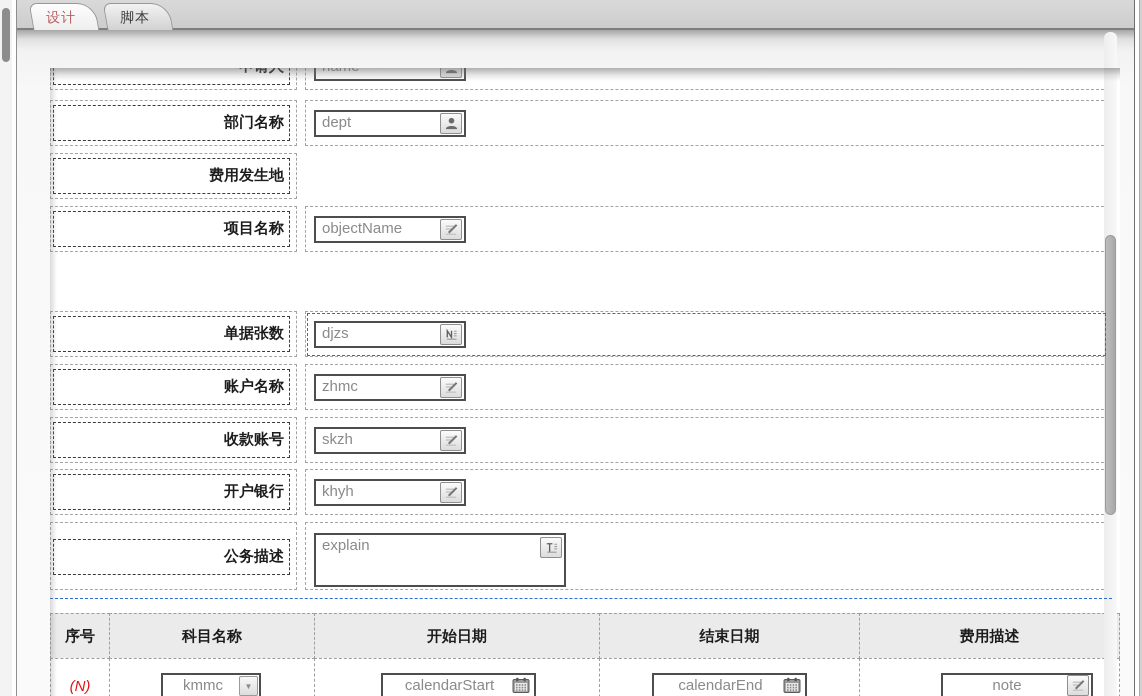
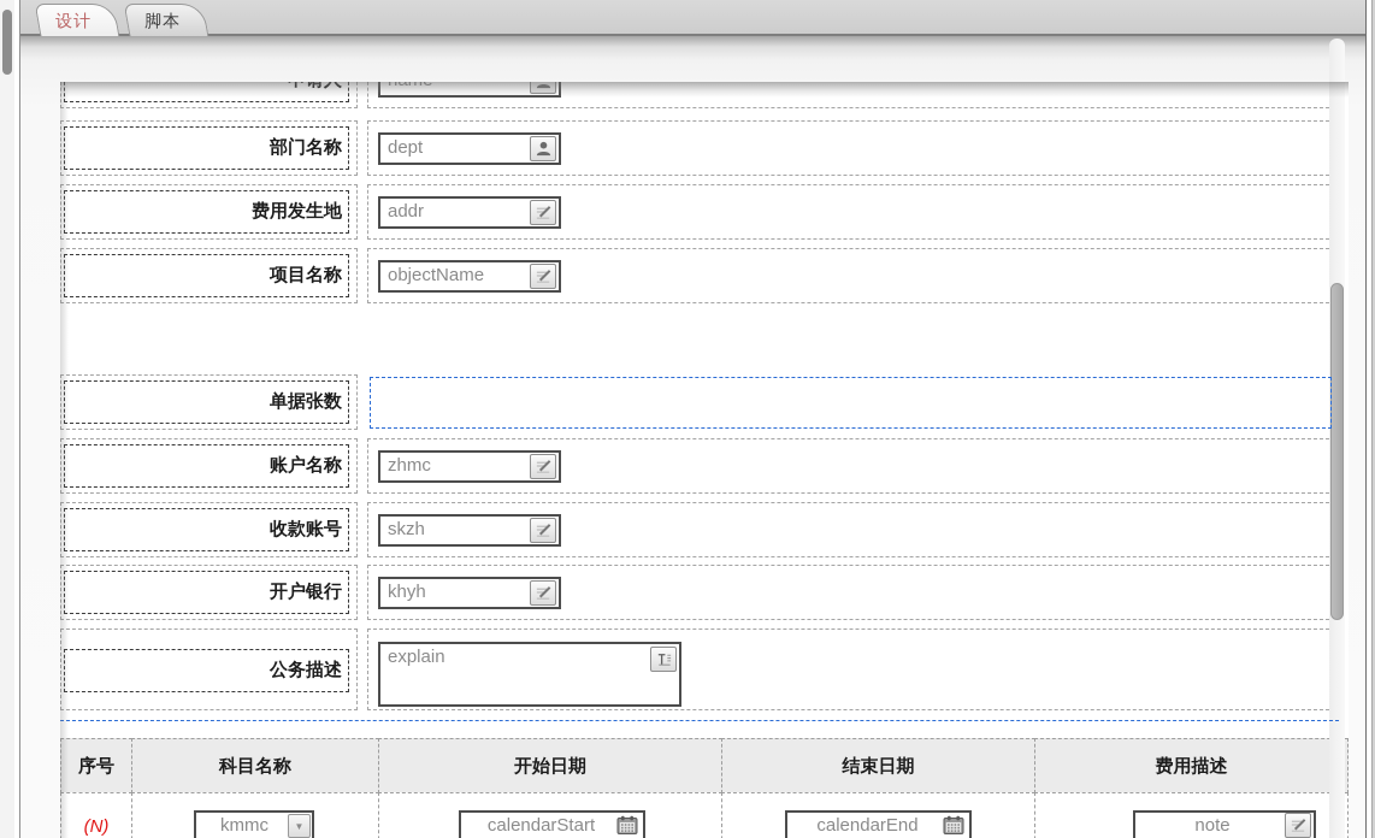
  部门名称
  dept
  费用发生地
+ addr
  项目名称
  objectName
  单据张数
- djzs
  账户名称
  zhmc
  收款账号
  skzh
  开户银行
  khyh
  公务描述
  explain
  序号
  科目名称
  开始日期
  结束日期
  费用描述
  (N)
  kmmc
  ▼
  calendarStart
  calendarEnd
  note
